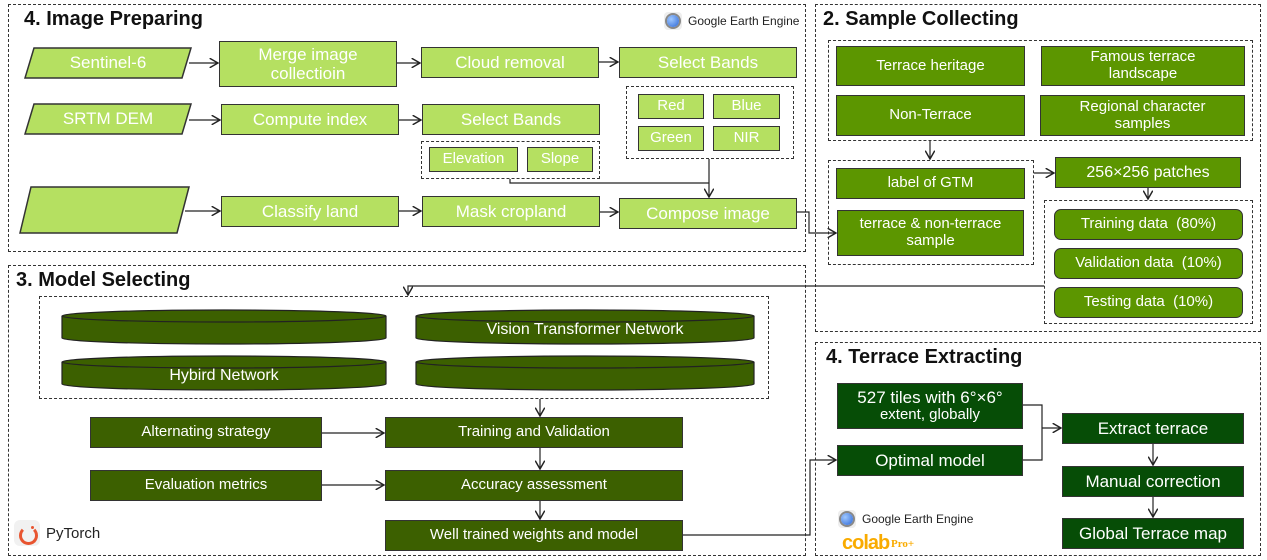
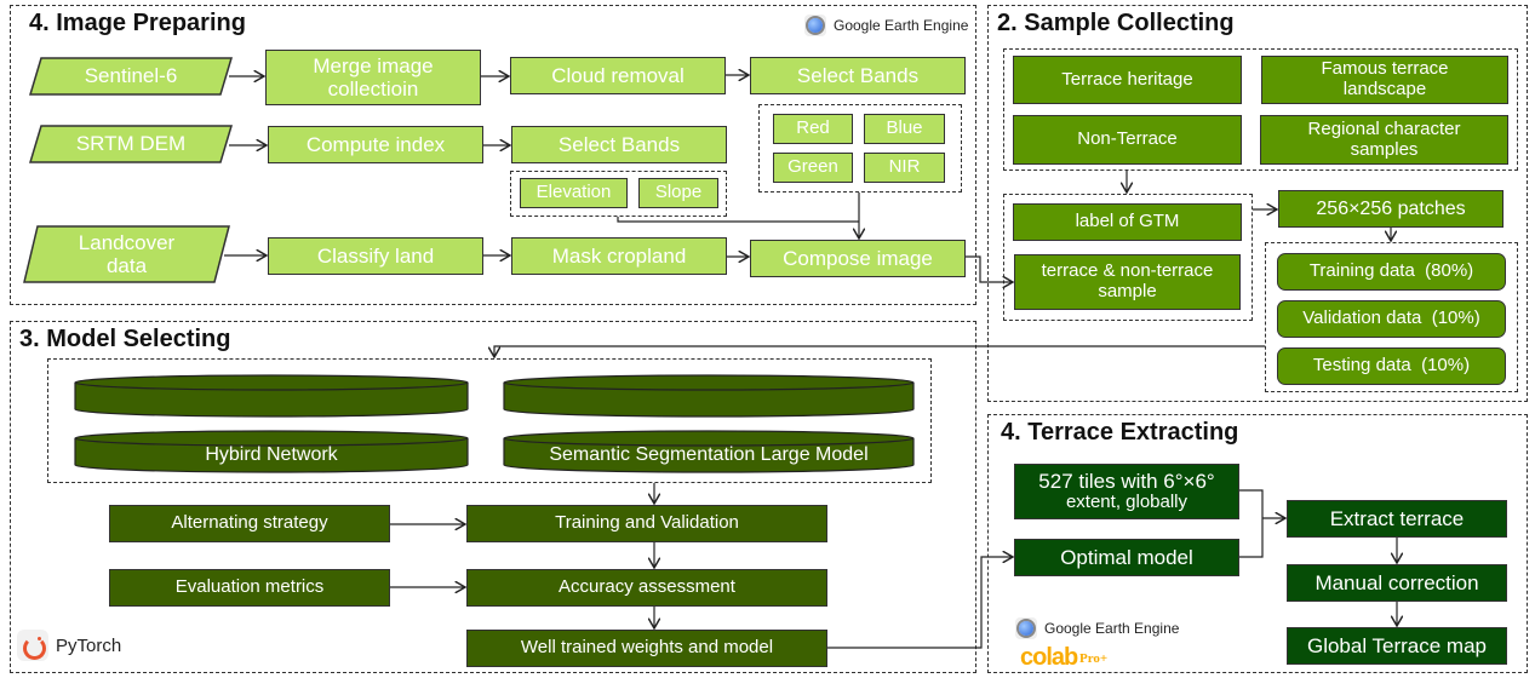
  4. Image Preparing
  2. Sample Collecting
  3. Model Selecting
  4. Terrace Extracting
  Google Earth Engine
  Sentinel-6
  SRTM DEM
+ Landcover data
  Merge image collectioin
  Compute index
  Classify land
  Cloud removal
  Select Bands
  Mask cropland
  Select Bands
  Compose image
  Elevation
  Slope
  Red
  Blue
  Green
  NIR
  Terrace heritage
  Famous terrace landscape
  Non-Terrace
  Regional character samples
  label of GTM
  terrace & non-terrace sample
  256×256 patches
  Training data (80%)
  Validation data (10%)
  Testing data (10%)
- Vision Transformer Network
  Hybird Network
+ Semantic Segmentation Large Model
  Alternating strategy
  Training and Validation
  Evaluation metrics
  Accuracy assessment
  Well trained weights and model
  PyTorch
  527 tiles with 6°×6°
  extent, globally
  Optimal model
  Extract terrace
  Manual correction
  Global Terrace map
  Google Earth Engine
  colab
  Pro+
